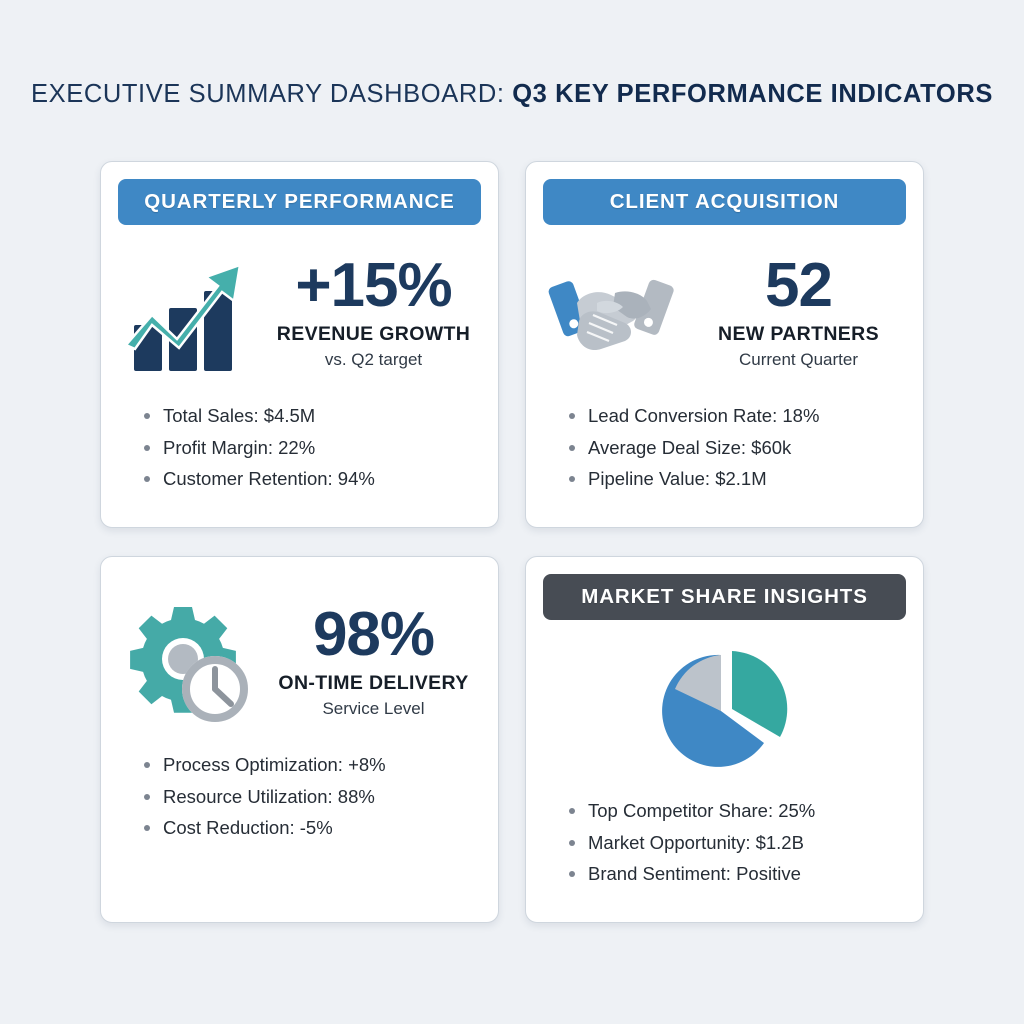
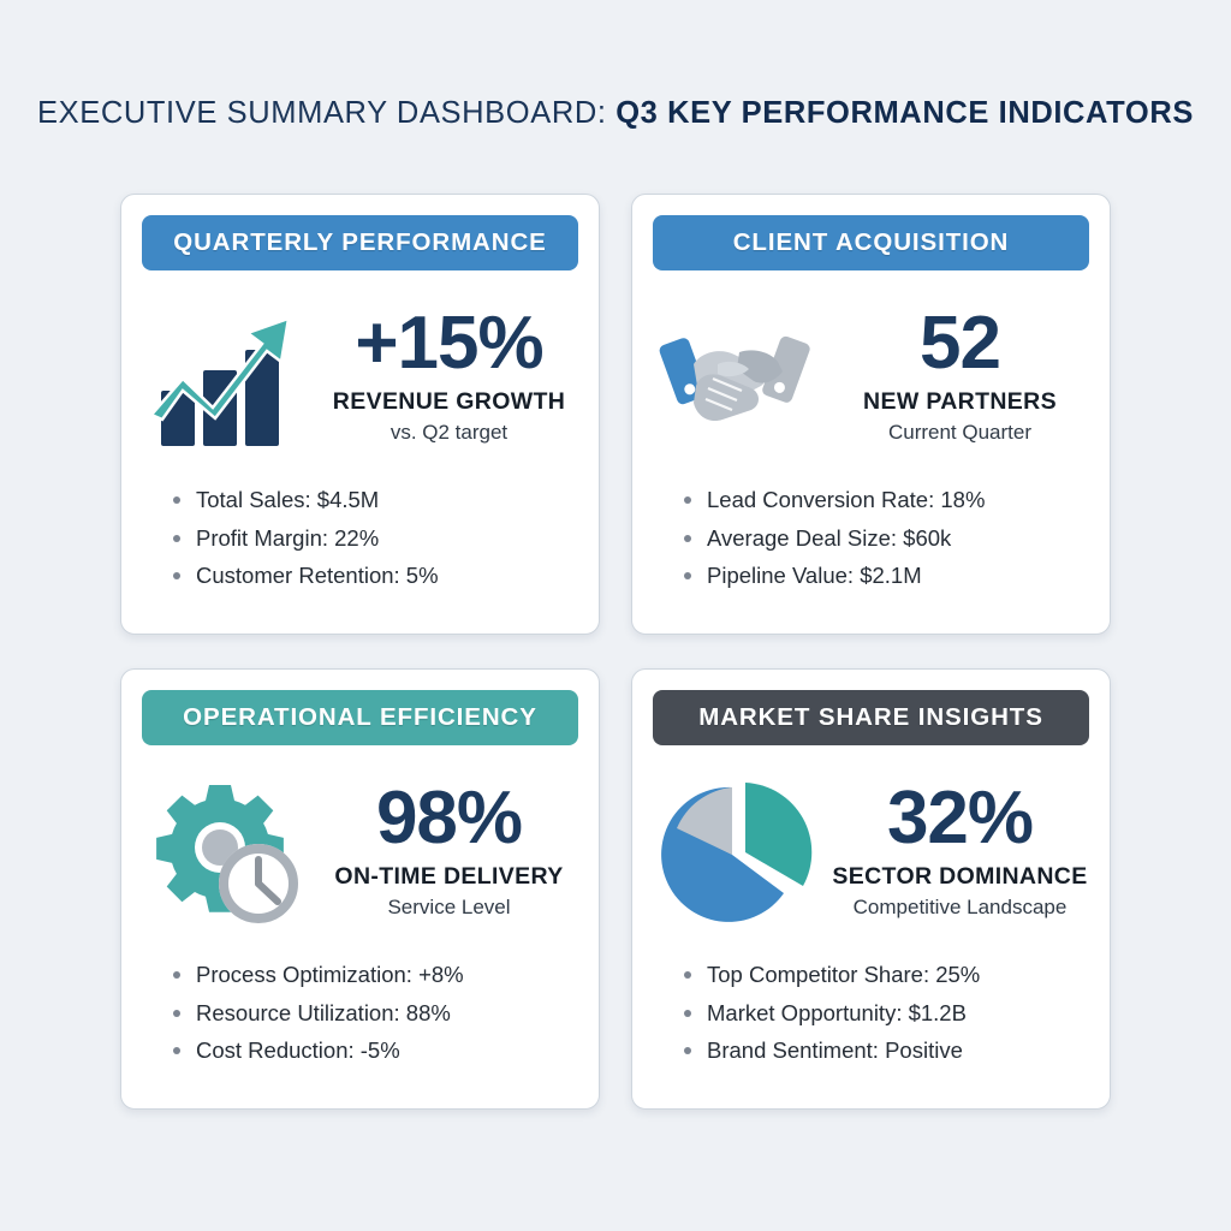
  EXECUTIVE SUMMARY DASHBOARD: Q3 KEY PERFORMANCE INDICATORS
  QUARTERLY PERFORMANCE
  +15%
  REVENUE GROWTH
  vs. Q2 target
  Total Sales: $4.5M
  Profit Margin: 22%
- Customer Retention: 94%
+ Customer Retention: 5%
  CLIENT ACQUISITION
  52
  NEW PARTNERS
  Current Quarter
  Lead Conversion Rate: 18%
  Average Deal Size: $60k
  Pipeline Value: $2.1M
+ OPERATIONAL EFFICIENCY
  98%
  ON-TIME DELIVERY
  Service Level
  Process Optimization: +8%
  Resource Utilization: 88%
  Cost Reduction: -5%
  MARKET SHARE INSIGHTS
+ 32%
+ SECTOR DOMINANCE
+ Competitive Landscape
  Top Competitor Share: 25%
  Market Opportunity: $1.2B
  Brand Sentiment: Positive
